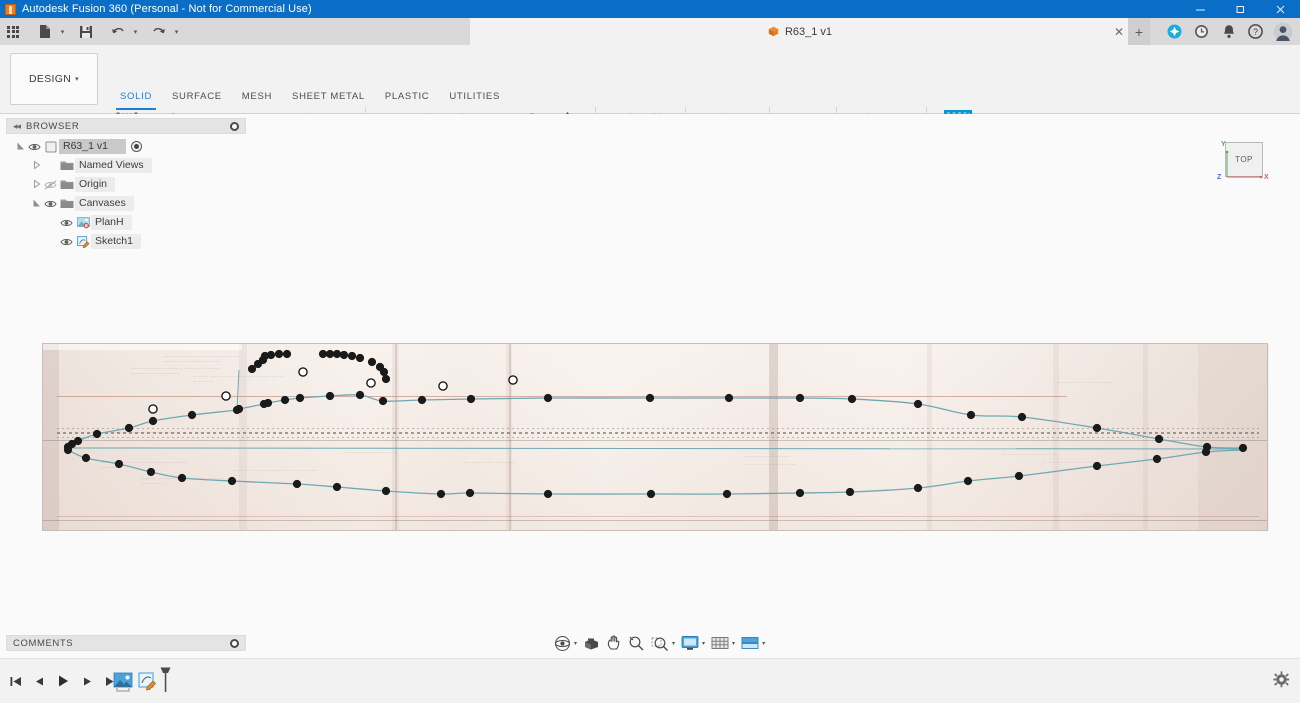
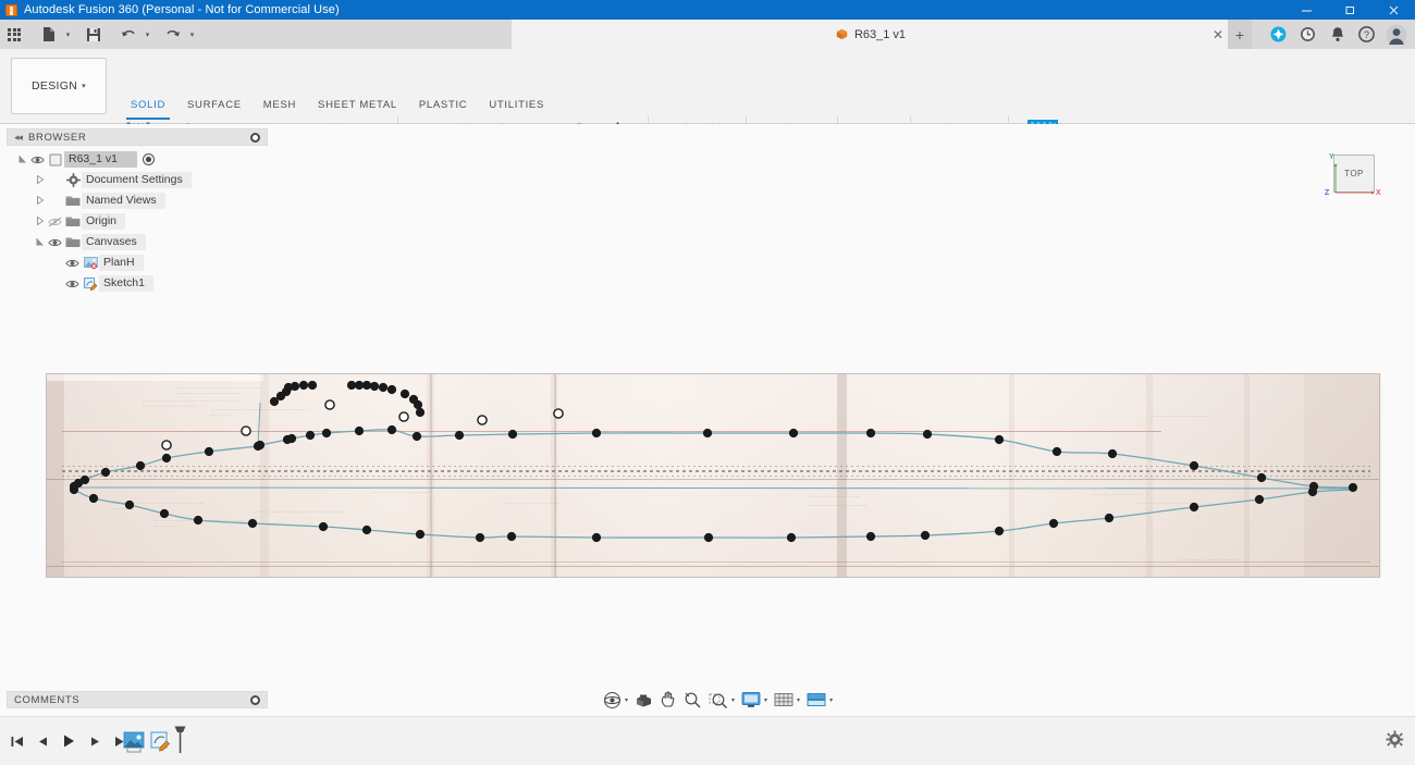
  Autodesk Fusion 360 (Personal - Not for Commercial Use)
  R63_1 v1
  ✕
  +
  ?
  DESIGN
  SOLID
  SURFACE
  MESH
  SHEET METAL
  PLASTIC
  UTILITIES
  TOP
  ◂◂
  BROWSER
  R63_1 v1
+ Document Settings
  Named Views
  Origin
  Canvases
  PlanH
  Sketch1
  COMMENTS
